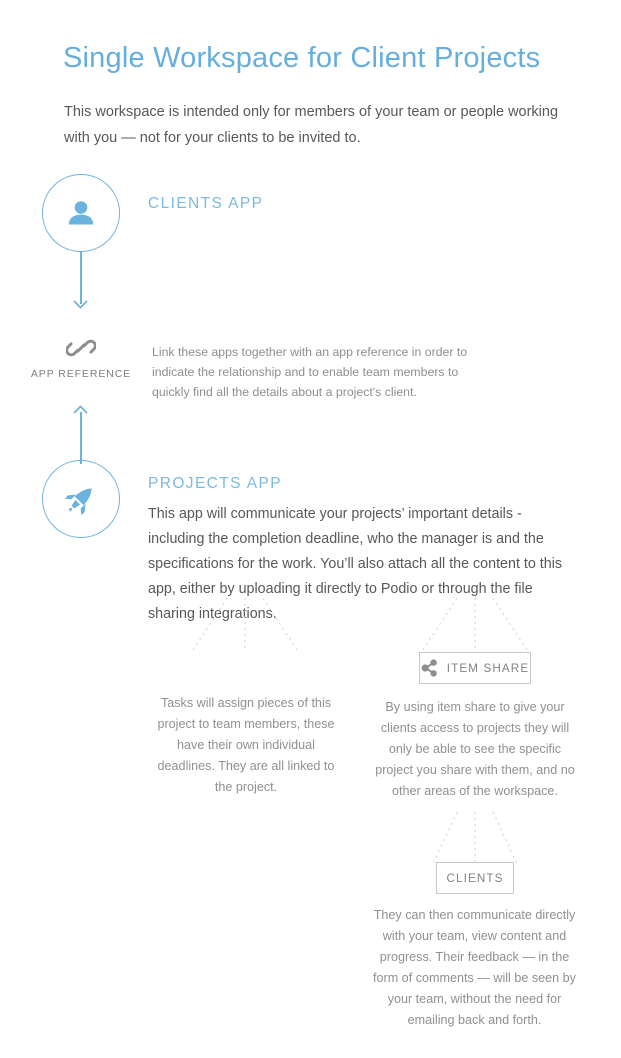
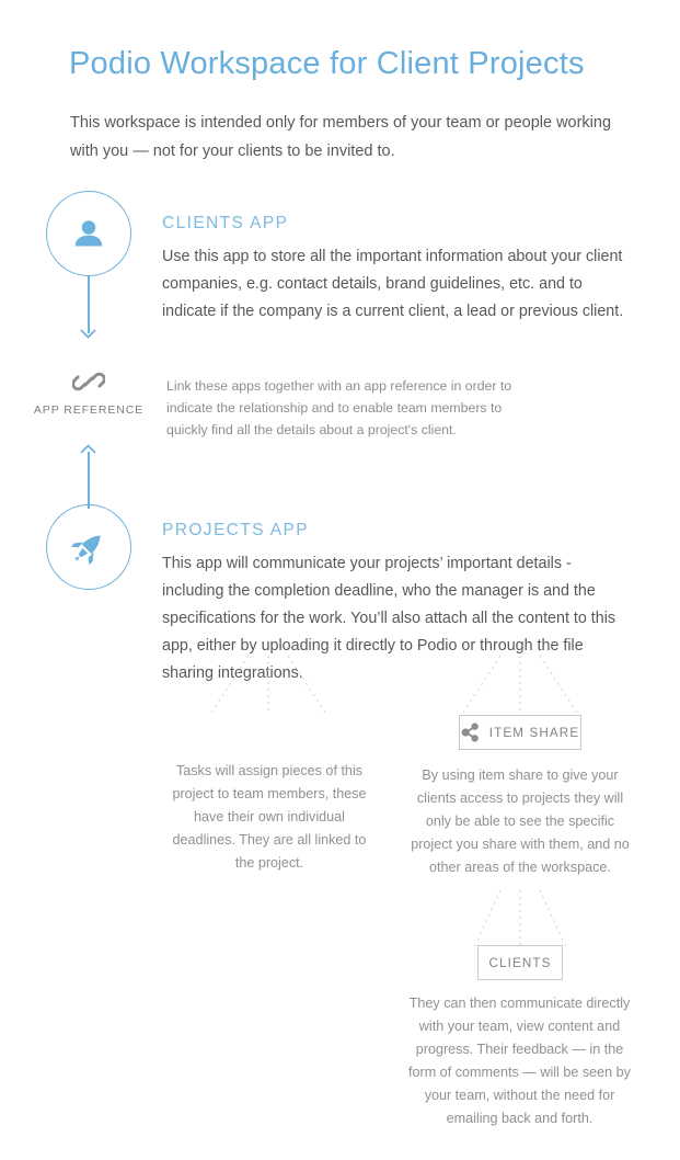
- Single Workspace for Client Projects
+ Podio Workspace for Client Projects
  This workspace is intended only for members of your team or people working with you — not for your clients to be invited to.
  APP REFERENCE
  Link these apps together with an app reference in order to indicate the relationship and to enable team members to quickly find all the details about a project's client.
  CLIENTS APP
+ Use this app to store all the important information about your client companies, e.g. contact details, brand guidelines, etc. and to indicate if the company is a current client, a lead or previous client.
  PROJECTS APP
  This app will communicate your projects’ important details - including the completion deadline, who the manager is and the specifications for the work. You’ll also attach all the content to this app, either by uploading it directly to Podio or through the file sharing integrations.
  Tasks will assign pieces of this project to team members, these have their own individual deadlines. They are all linked to the project.
  ITEM SHARE
  By using item share to give your clients access to projects they will only be able to see the specific project you share with them, and no other areas of the workspace.
  CLIENTS
  They can then communicate directly with your team, view content and progress. Their feedback — in the form of comments — will be seen by your team, without the need for emailing back and forth.
